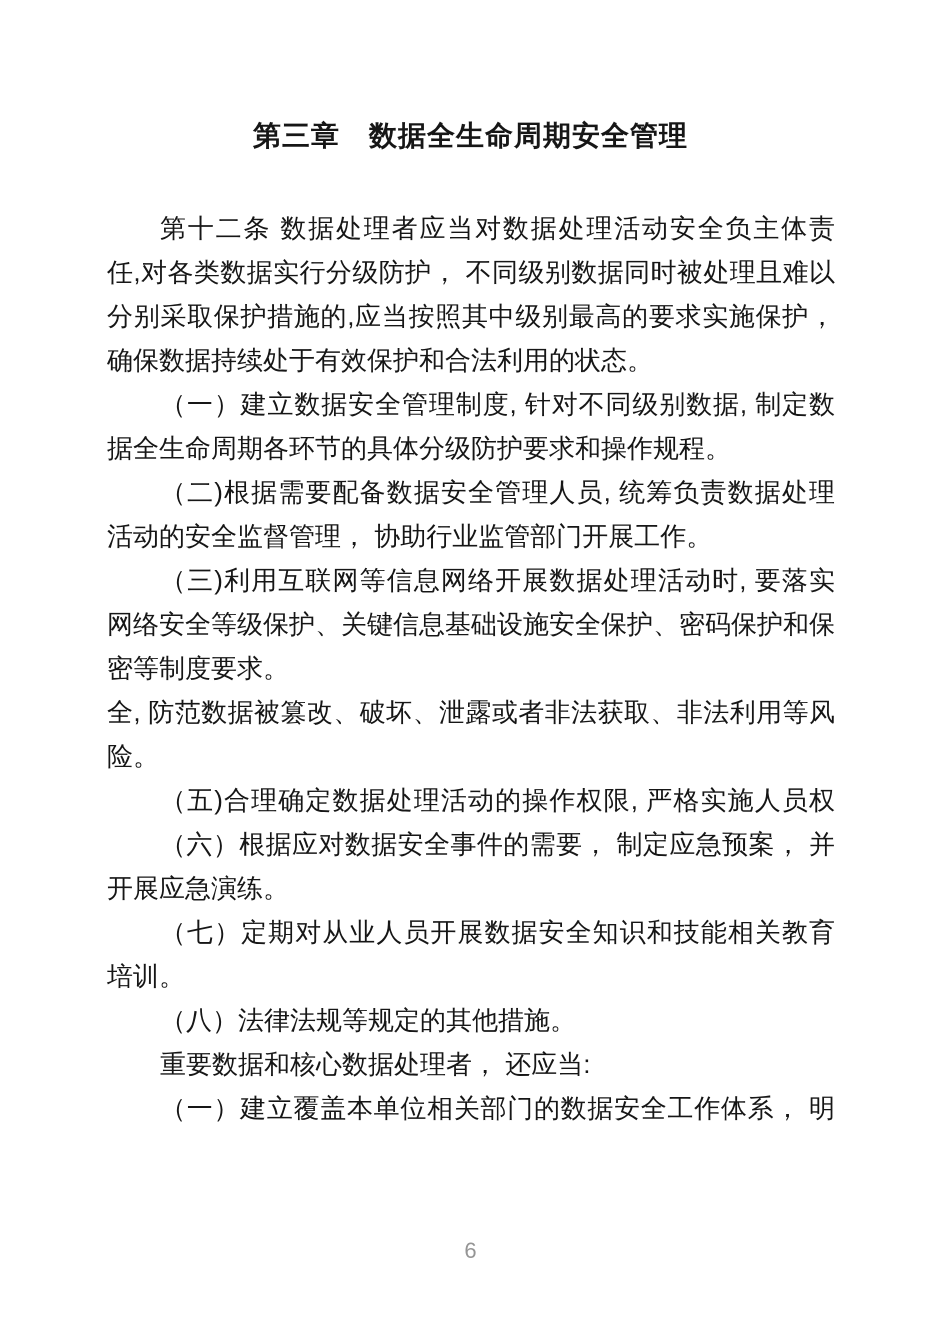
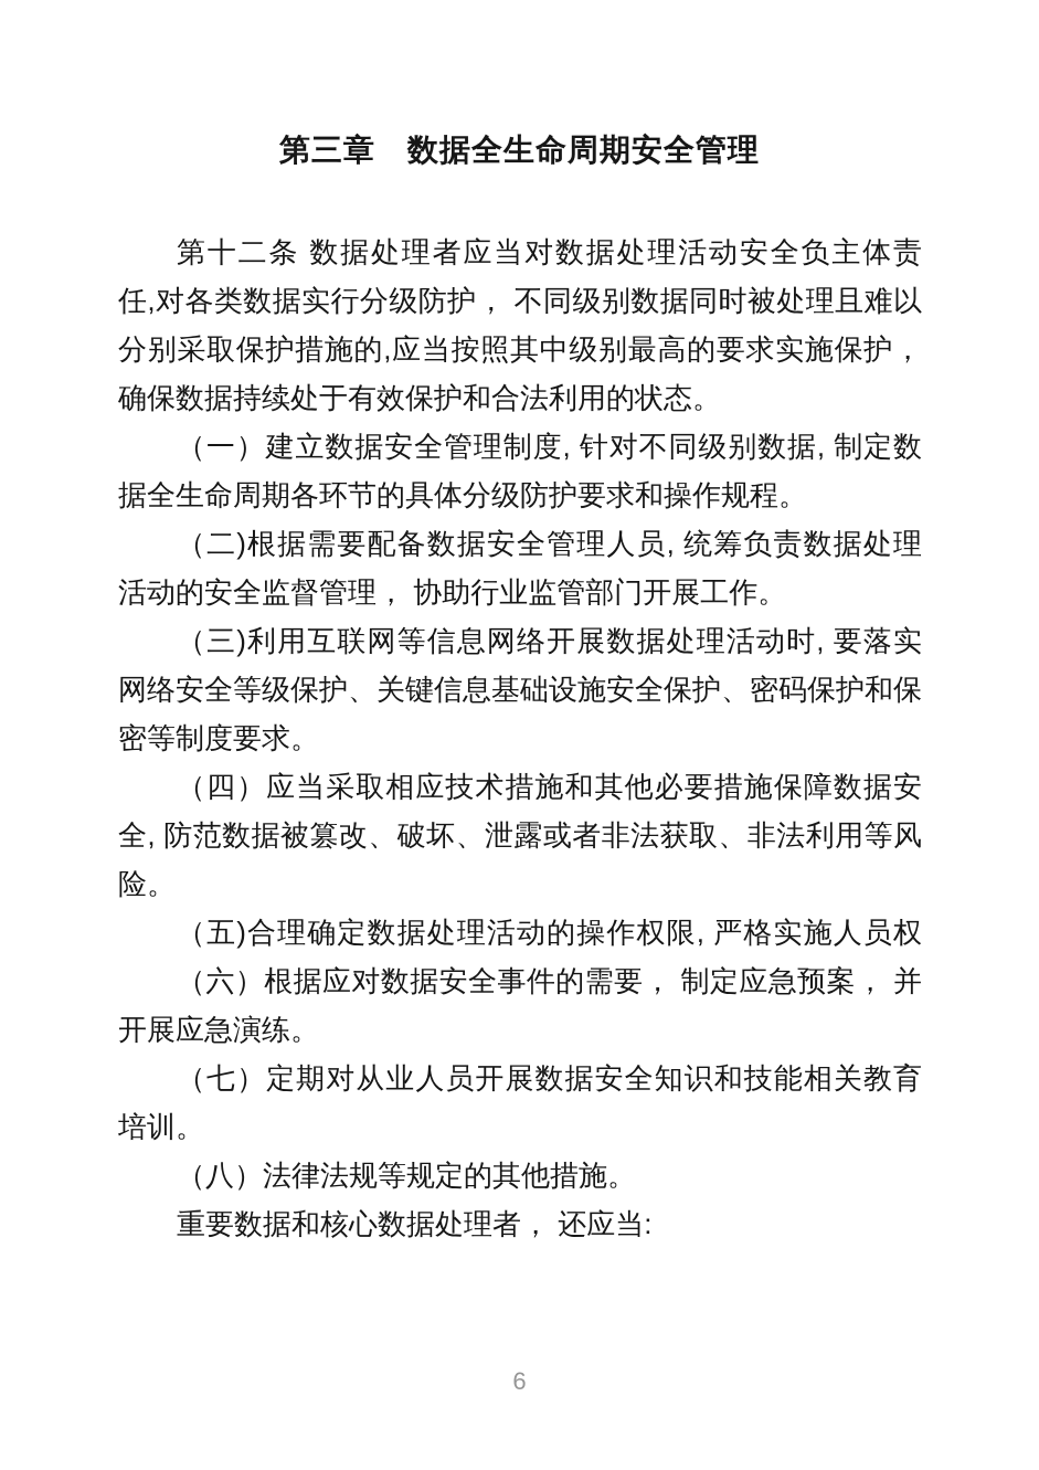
  第三章 数据全生命周期安全管理
  第十二条 数据处理者应当对数据处理活动安全负主体责
  任,对各类数据实行分级防护， 不同级别数据同时被处理且难以
  分别采取保护措施的,应当按照其中级别最高的要求实施保护，
  确保数据持续处于有效保护和合法利用的状态。
  （一）建立数据安全管理制度, 针对不同级别数据, 制定数
  据全生命周期各环节的具体分级防护要求和操作规程。
  （二)根据需要配备数据安全管理人员, 统筹负责数据处理
  活动的安全监督管理， 协助行业监管部门开展工作。
  （三)利用互联网等信息网络开展数据处理活动时, 要落实
  网络安全等级保护、关键信息基础设施安全保护、密码保护和保
  密等制度要求。
+ （四）应当采取相应技术措施和其他必要措施保障数据安
  全, 防范数据被篡改、破坏、泄露或者非法获取、非法利用等风
  险。
  （五)合理确定数据处理活动的操作权限, 严格实施人员权
  （六）根据应对数据安全事件的需要， 制定应急预案， 并
  开展应急演练。
  （七）定期对从业人员开展数据安全知识和技能相关教育
  培训。
  （八）法律法规等规定的其他措施。
  重要数据和核心数据处理者， 还应当:
- （一）建立覆盖本单位相关部门的数据安全工作体系， 明
  6
